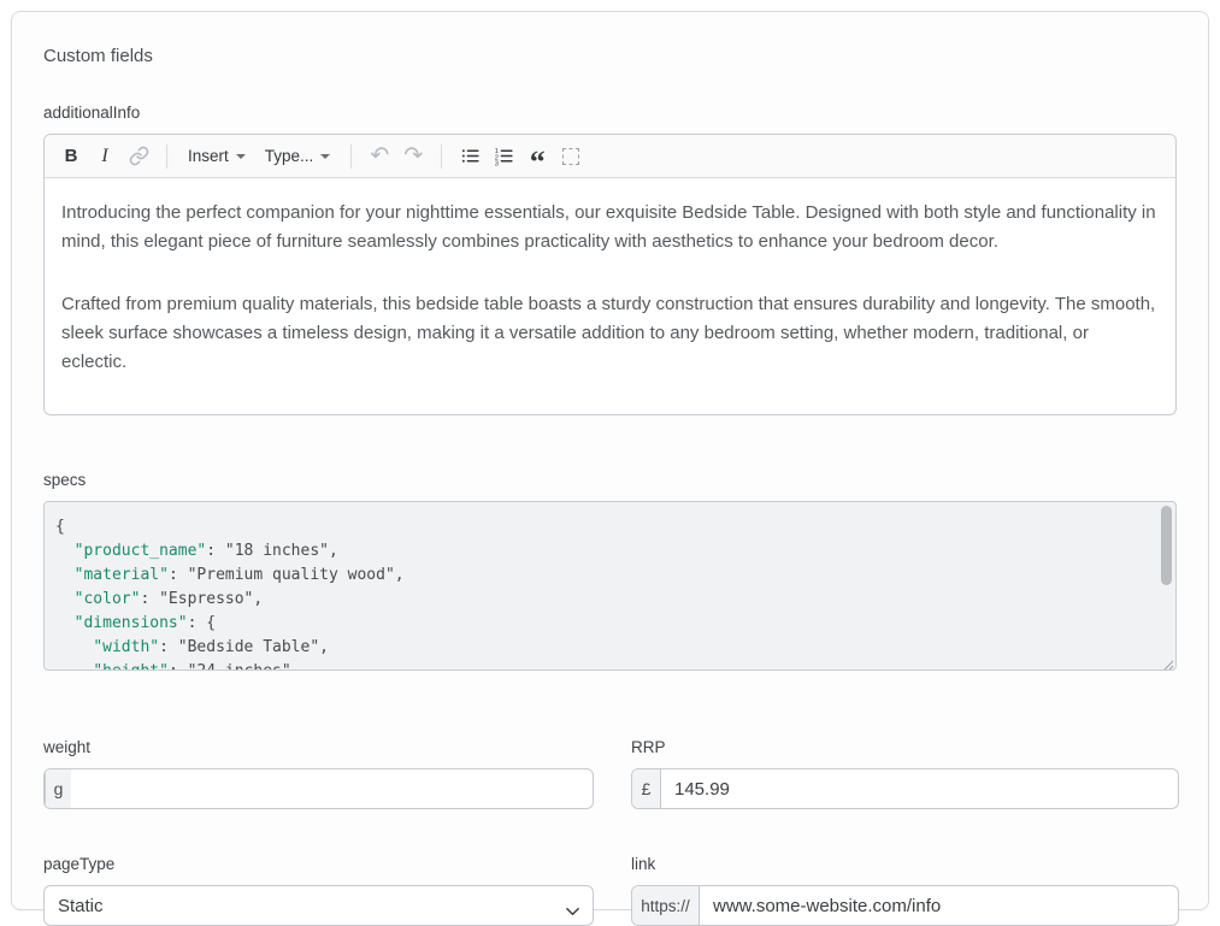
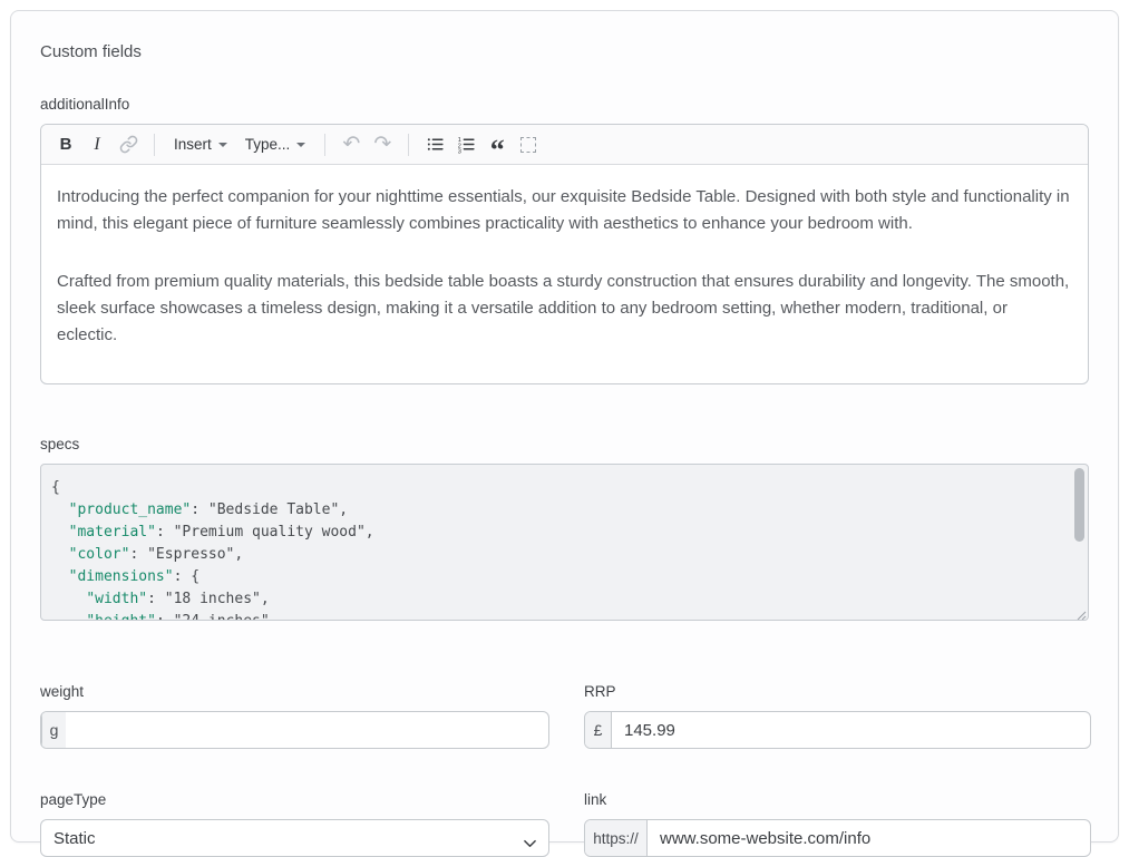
  Custom fields
  additionalInfo
  B
  I
  Insert
  Type...
  ↶
  ↷
  “
- Introducing the perfect companion for your nighttime essentials, our exquisite Bedside Table. Designed with both style and functionality in mind, this elegant piece of furniture seamlessly combines practicality with aesthetics to enhance your bedroom decor.
+ Introducing the perfect companion for your nighttime essentials, our exquisite Bedside Table. Designed with both style and functionality in mind, this elegant piece of furniture seamlessly combines practicality with aesthetics to enhance your bedroom with.
  Crafted from premium quality materials, this bedside table boasts a sturdy construction that ensures durability and longevity. The smooth, sleek surface showcases a timeless design, making it a versatile addition to any bedroom setting, whether modern, traditional, or eclectic.
  specs
  {
- "product_name": "18 inches",
+ "product_name": "Bedside Table",
  "material": "Premium quality wood",
  "color": "Espresso",
  "dimensions": {
- "width": "Bedside Table",
+ "width": "18 inches",
  weight
  g
  RRP
  £
  145.99
  pageType
  Static
  link
  https://
  www.some-website.com/info
